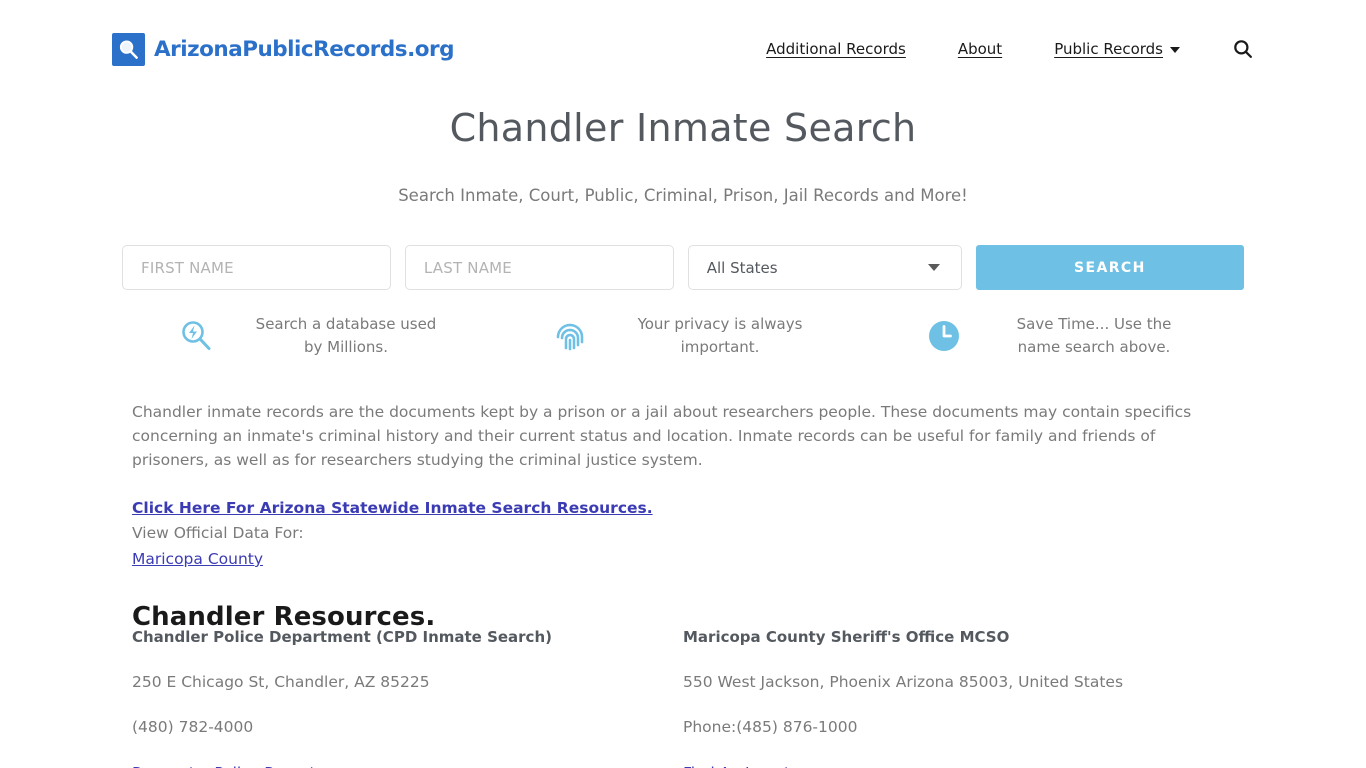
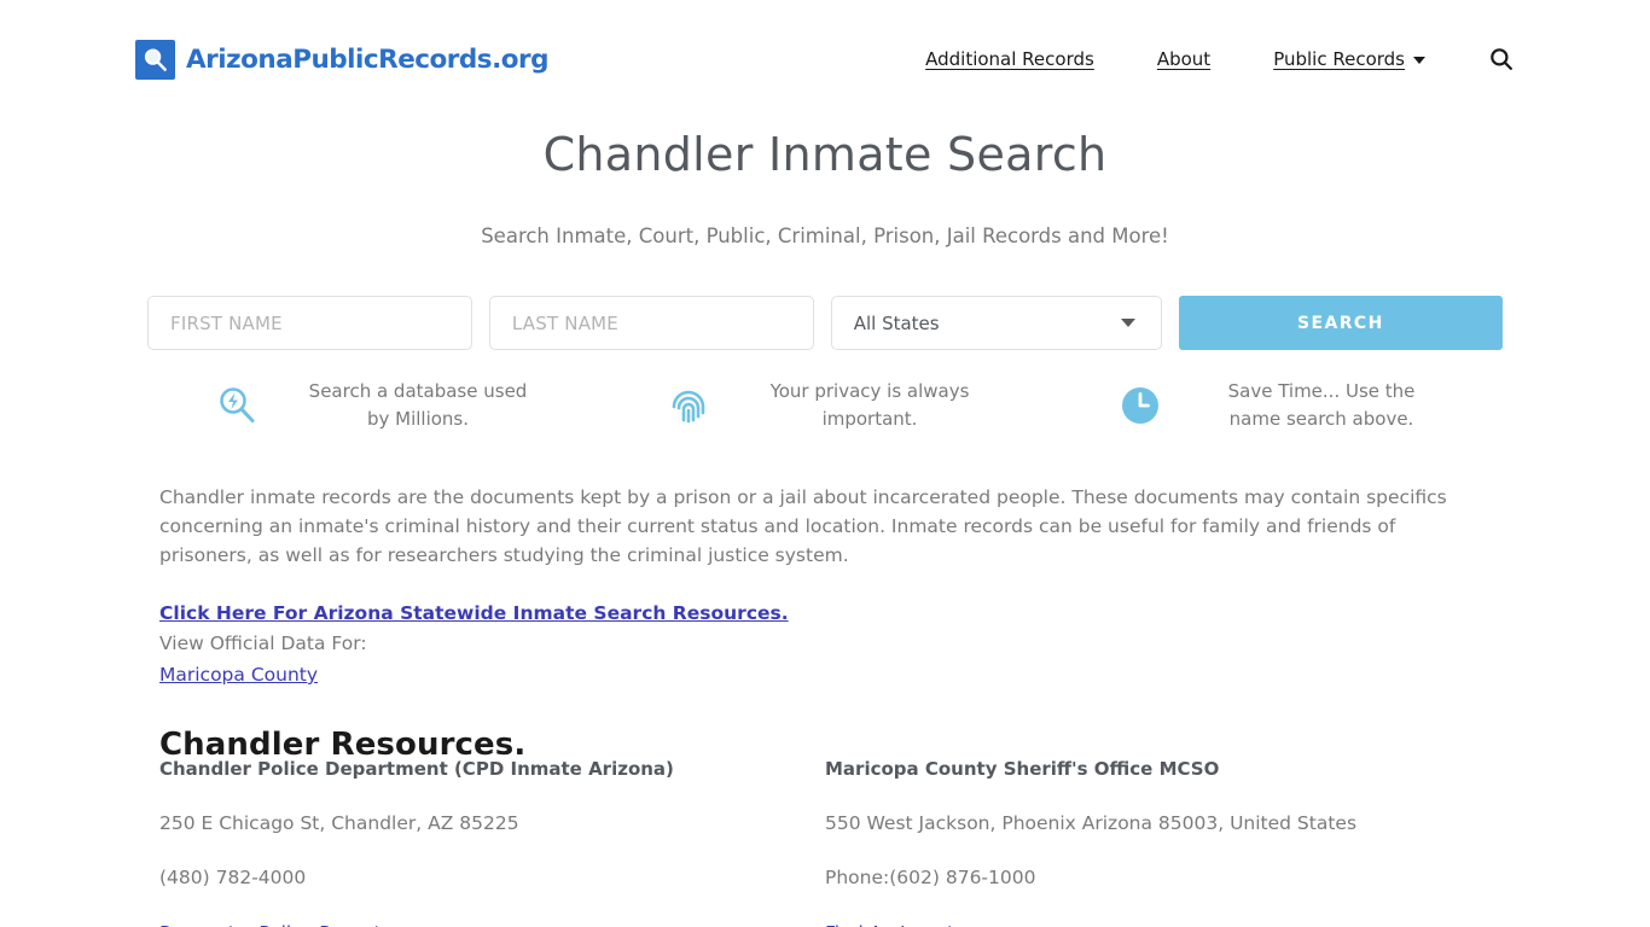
  ArizonaPublicRecords.org
  Additional Records
  About
  Public Records
  Chandler Inmate Search
  Search Inmate, Court, Public, Criminal, Prison, Jail Records and More!
  FIRST NAME
  LAST NAME
  All States
  SEARCH
  Search a database used by Millions.
  Your privacy is always important.
  Save Time... Use the name search above.
- Chandler inmate records are the documents kept by a prison or a jail about researchers people. These documents may contain specifics concerning an inmate's criminal history and their current status and location. Inmate records can be useful for family and friends of prisoners, as well as for researchers studying the criminal justice system.
+ Chandler inmate records are the documents kept by a prison or a jail about incarcerated people. These documents may contain specifics concerning an inmate's criminal history and their current status and location. Inmate records can be useful for family and friends of prisoners, as well as for researchers studying the criminal justice system.
  Click Here For Arizona Statewide Inmate Search Resources.
  View Official Data For:
  Maricopa County
  Chandler Resources.
- Chandler Police Department (CPD Inmate Search)
+ Chandler Police Department (CPD Inmate Arizona)
  250 E Chicago St, Chandler, AZ 85225
  (480) 782-4000
  Maricopa County Sheriff's Office MCSO
  550 West Jackson, Phoenix Arizona 85003, United States
- Phone:(485) 876-1000
+ Phone:(602) 876-1000
